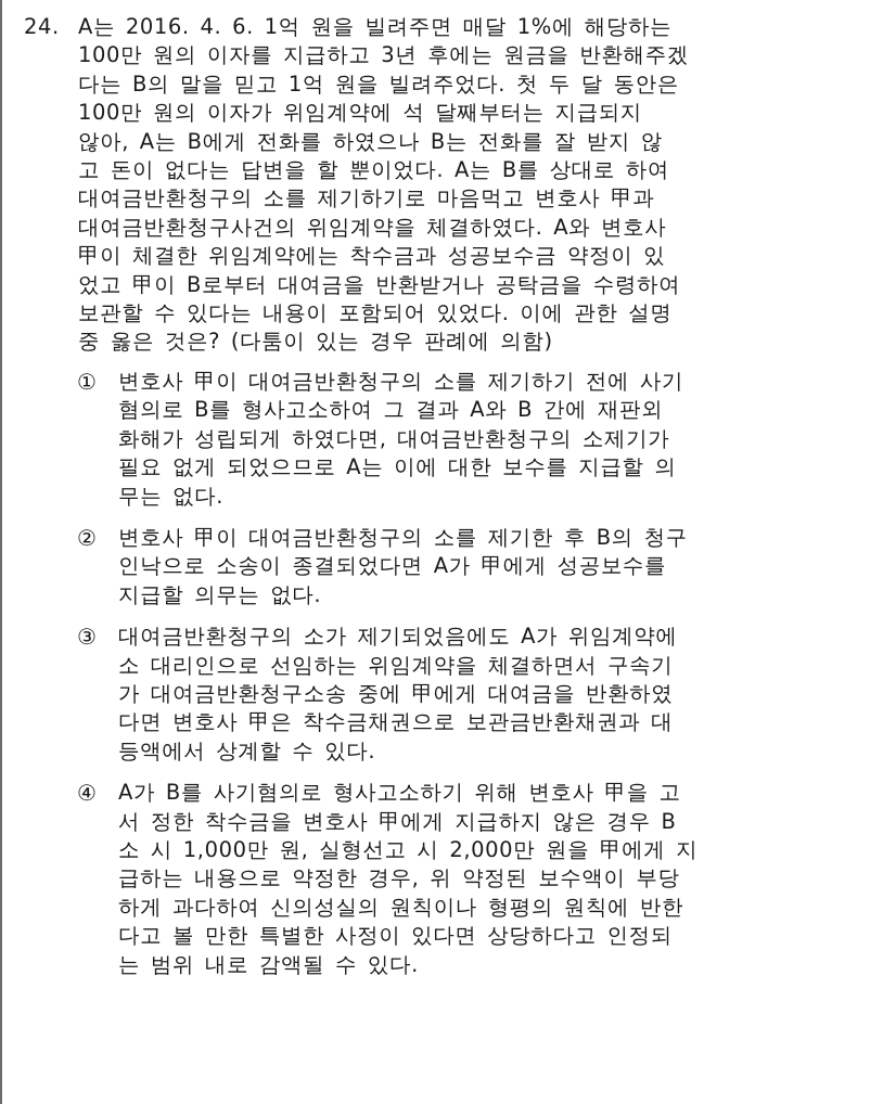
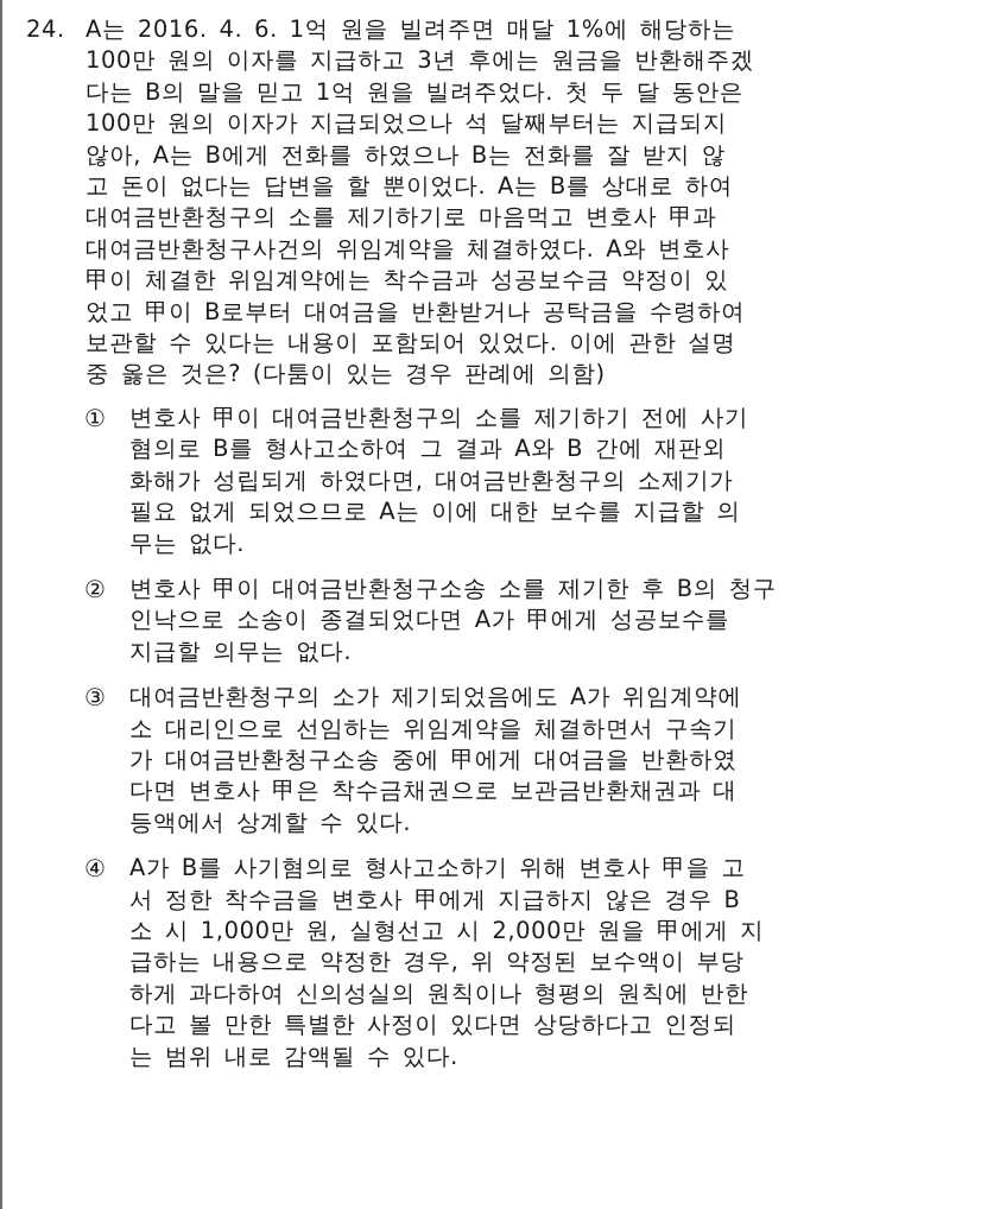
  24. A는 2016. 4. 6. 1억 원을 빌려주면 매달 1%에 해당하는
  100만 원의 이자를 지급하고 3년 후에는 원금을 반환해주겠
  다는 B의 말을 믿고 1억 원을 빌려주었다. 첫 두 달 동안은
- 100만 원의 이자가 위임계약에 석 달째부터는 지급되지
+ 100만 원의 이자가 지급되었으나 석 달째부터는 지급되지
  않아, A는 B에게 전화를 하였으나 B는 전화를 잘 받지 않
  고 돈이 없다는 답변을 할 뿐이었다. A는 B를 상대로 하여
  대여금반환청구의 소를 제기하기로 마음먹고 변호사 甲과
  대여금반환청구사건의 위임계약을 체결하였다. A와 변호사
  甲이 체결한 위임계약에는 착수금과 성공보수금 약정이 있
  었고 甲이 B로부터 대여금을 반환받거나 공탁금을 수령하여
  보관할 수 있다는 내용이 포함되어 있었다. 이에 관한 설명
  중 옳은 것은? (다툼이 있는 경우 판례에 의함)
  ①
  변호사 甲이 대여금반환청구의 소를 제기하기 전에 사기
  혐의로 B를 형사고소하여 그 결과 A와 B 간에 재판외
  화해가 성립되게 하였다면, 대여금반환청구의 소제기가
  필요 없게 되었으므로 A는 이에 대한 보수를 지급할 의
  무는 없다.
  ②
- 변호사 甲이 대여금반환청구의 소를 제기한 후 B의 청구
+ 변호사 甲이 대여금반환청구소송 소를 제기한 후 B의 청구
  인낙으로 소송이 종결되었다면 A가 甲에게 성공보수를
  지급할 의무는 없다.
  ③
  대여금반환청구의 소가 제기되었음에도 A가 위임계약에
  소 대리인으로 선임하는 위임계약을 체결하면서 구속기
  가 대여금반환청구소송 중에 甲에게 대여금을 반환하였
  다면 변호사 甲은 착수금채권으로 보관금반환채권과 대
  등액에서 상계할 수 있다.
  ④
  A가 B를 사기혐의로 형사고소하기 위해 변호사 甲을 고
  서 정한 착수금을 변호사 甲에게 지급하지 않은 경우 B
  소 시 1,000만 원, 실형선고 시 2,000만 원을 甲에게 지
  급하는 내용으로 약정한 경우, 위 약정된 보수액이 부당
  하게 과다하여 신의성실의 원칙이나 형평의 원칙에 반한
  다고 볼 만한 특별한 사정이 있다면 상당하다고 인정되
  는 범위 내로 감액될 수 있다.
